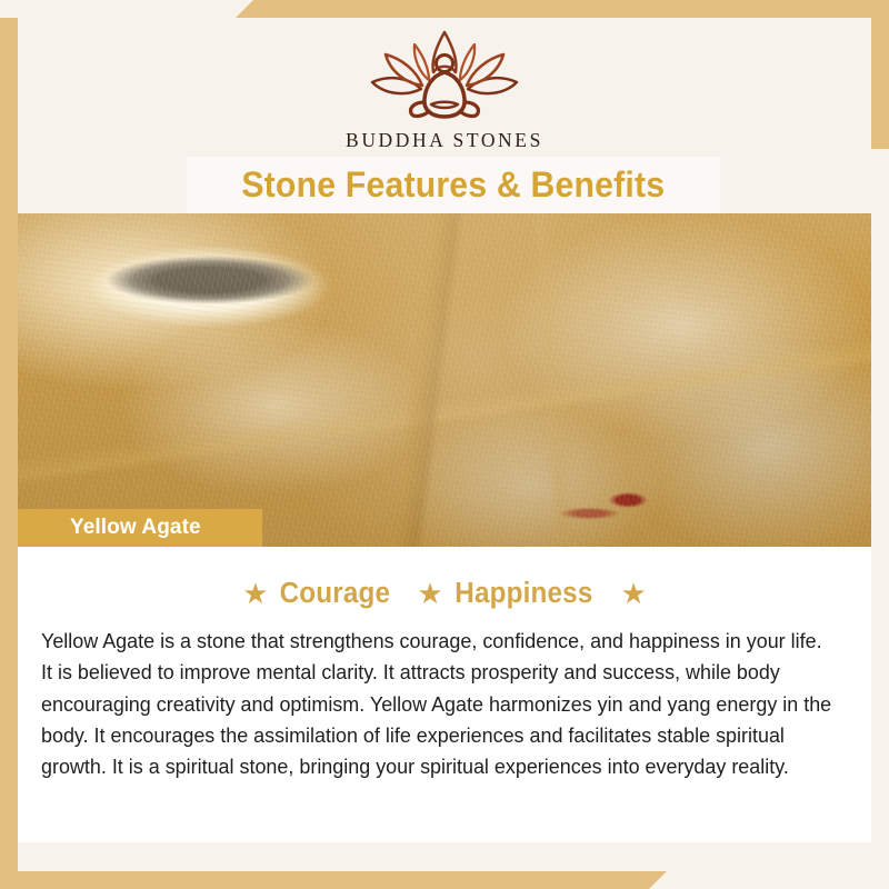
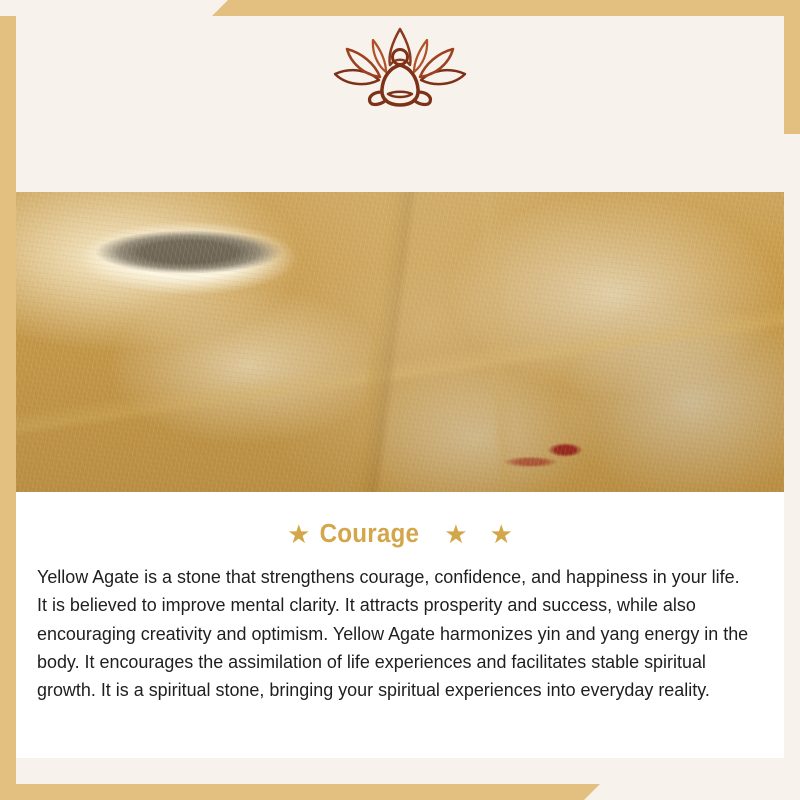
- BUDDHA STONES
- Stone Features & Benefits
- Yellow Agate
  ★
  Courage
  ★
- Happiness
  ★
- Yellow Agate is a stone that strengthens courage, confidence, and happiness in your life. It is believed to improve mental clarity. It attracts prosperity and success, while body encouraging creativity and optimism. Yellow Agate harmonizes yin and yang energy in the body. It encourages the assimilation of life experiences and facilitates stable spiritual growth. It is a spiritual stone, bringing your spiritual experiences into everyday reality.
+ Yellow Agate is a stone that strengthens courage, confidence, and happiness in your life. It is believed to improve mental clarity. It attracts prosperity and success, while also encouraging creativity and optimism. Yellow Agate harmonizes yin and yang energy in the body. It encourages the assimilation of life experiences and facilitates stable spiritual growth. It is a spiritual stone, bringing your spiritual experiences into everyday reality.
